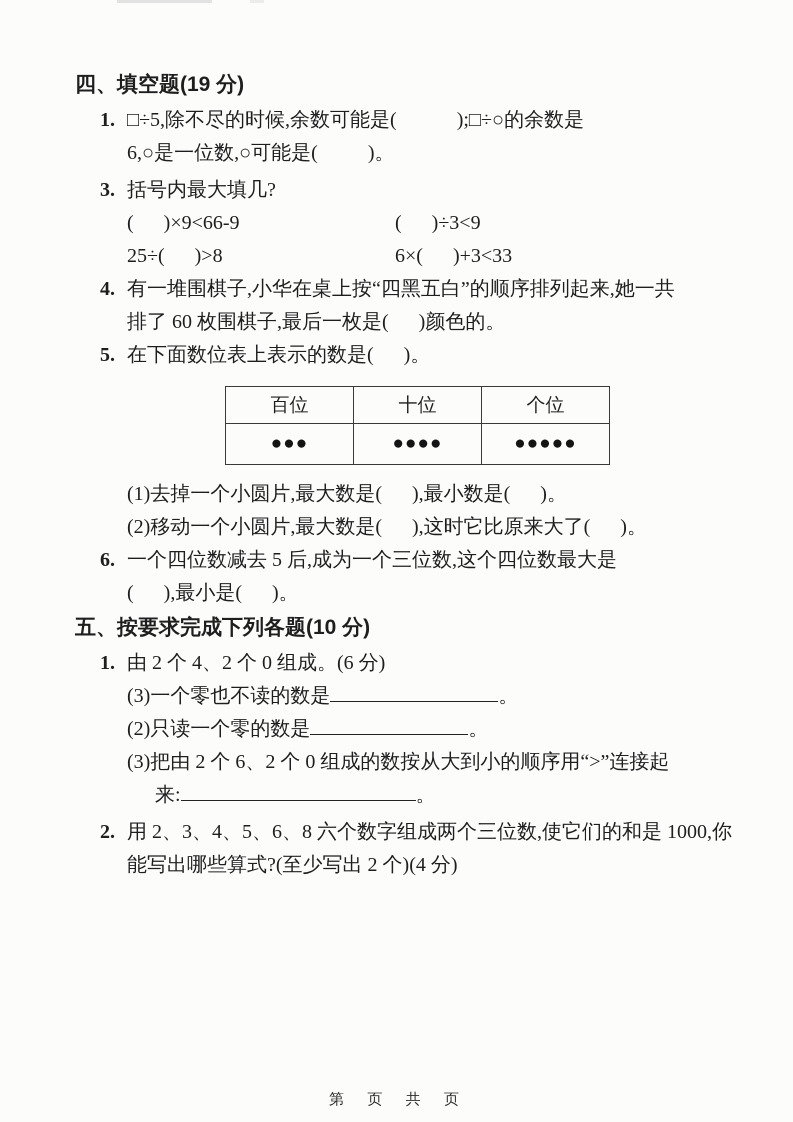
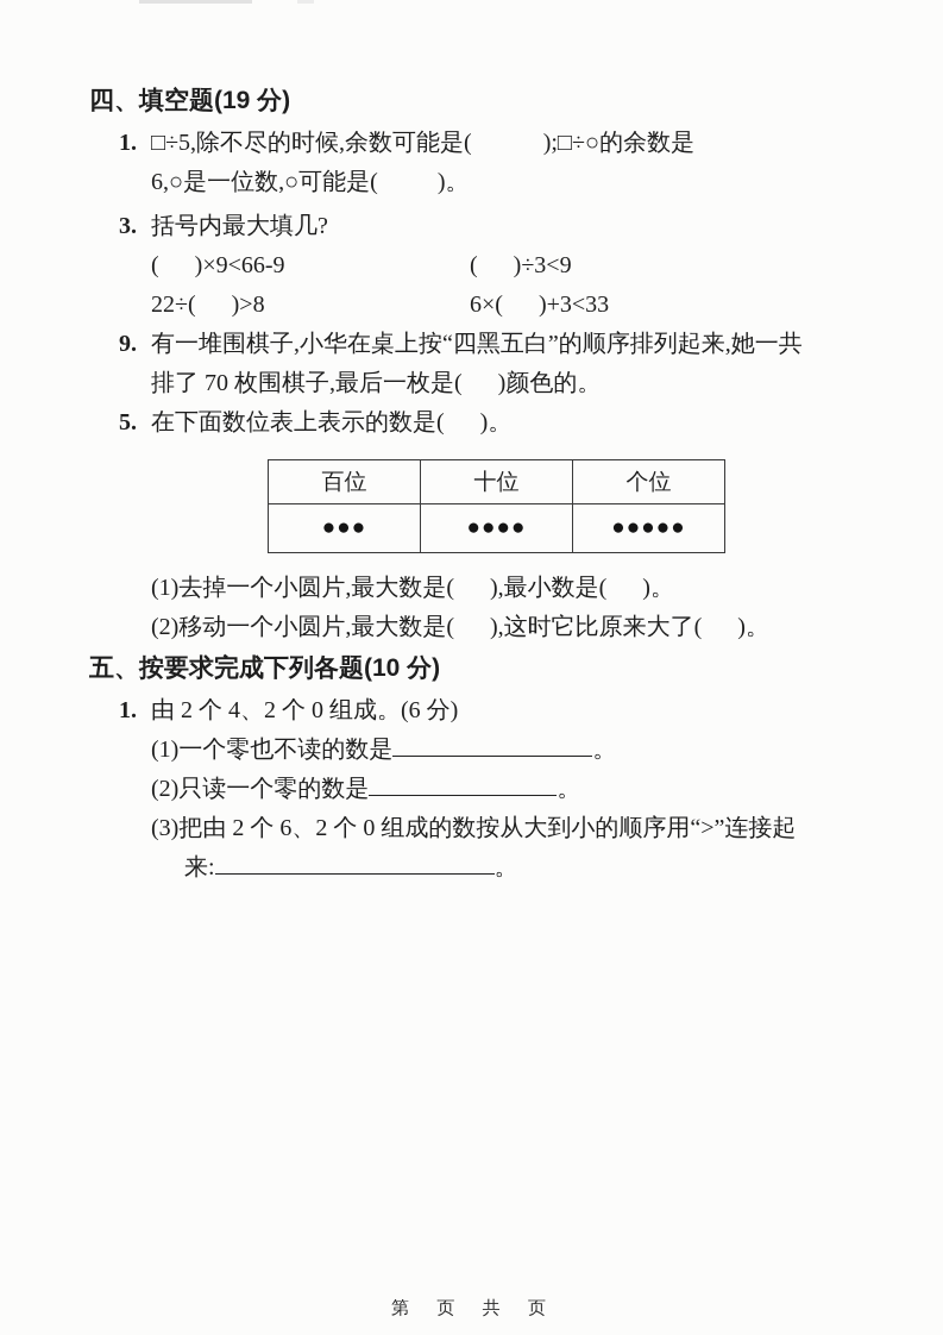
  四、填空题(19 分)
  1. □÷5,除不尽的时候,余数可能是( );□÷○的余数是
  6,○是一位数,○可能是( )。
  3. 括号内最大填几?
  ( )×9<66-9
  ( )÷3<9
- 25÷( )>8
+ 22÷( )>8
  6×( )+3<33
- 4. 有一堆围棋子,小华在桌上按“四黑五白”的顺序排列起来,她一共
+ 9. 有一堆围棋子,小华在桌上按“四黑五白”的顺序排列起来,她一共
- 排了 60 枚围棋子,最后一枚是( )颜色的。
+ 排了 70 枚围棋子,最后一枚是( )颜色的。
  5. 在下面数位表上表示的数是( )。
  百位	十位	个位
  ●●●	●●●●	●●●●●
  (1)去掉一个小圆片,最大数是( ),最小数是( )。
  (2)移动一个小圆片,最大数是( ),这时它比原来大了( )。
- 6. 一个四位数减去 5 后,成为一个三位数,这个四位数最大是
- ( ),最小是( )。
  五、按要求完成下列各题(10 分)
  1. 由 2 个 4、2 个 0 组成。(6 分)
- (3)一个零也不读的数是 。
+ (1)一个零也不读的数是 。
  (2)只读一个零的数是 。
  (3)把由 2 个 6、2 个 0 组成的数按从大到小的顺序用“>”连接起
  来: 。
- 2. 用 2、3、4、5、6、8 六个数字组成两个三位数,使它们的和是 1000,你
- 能写出哪些算式?(至少写出 2 个)(4 分)
  第 页 共 页
